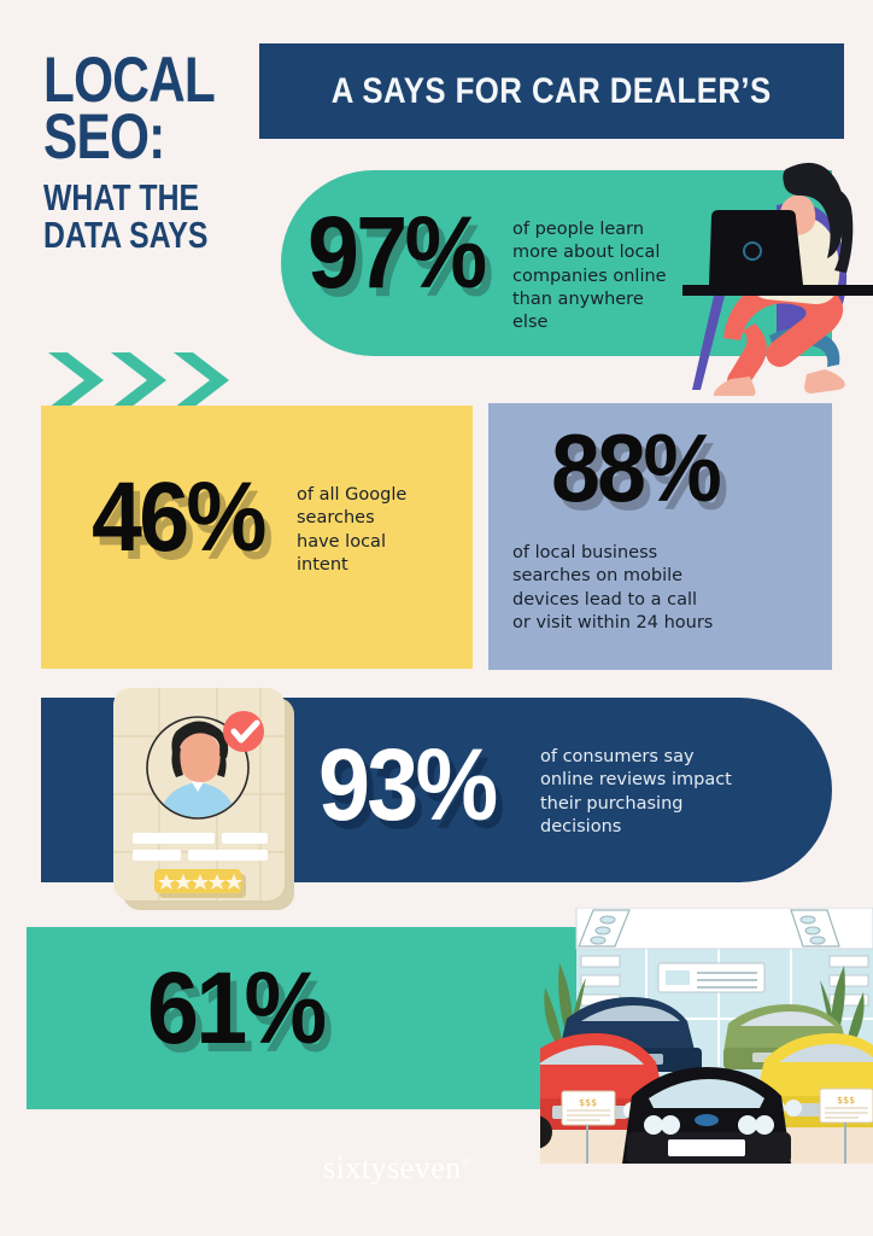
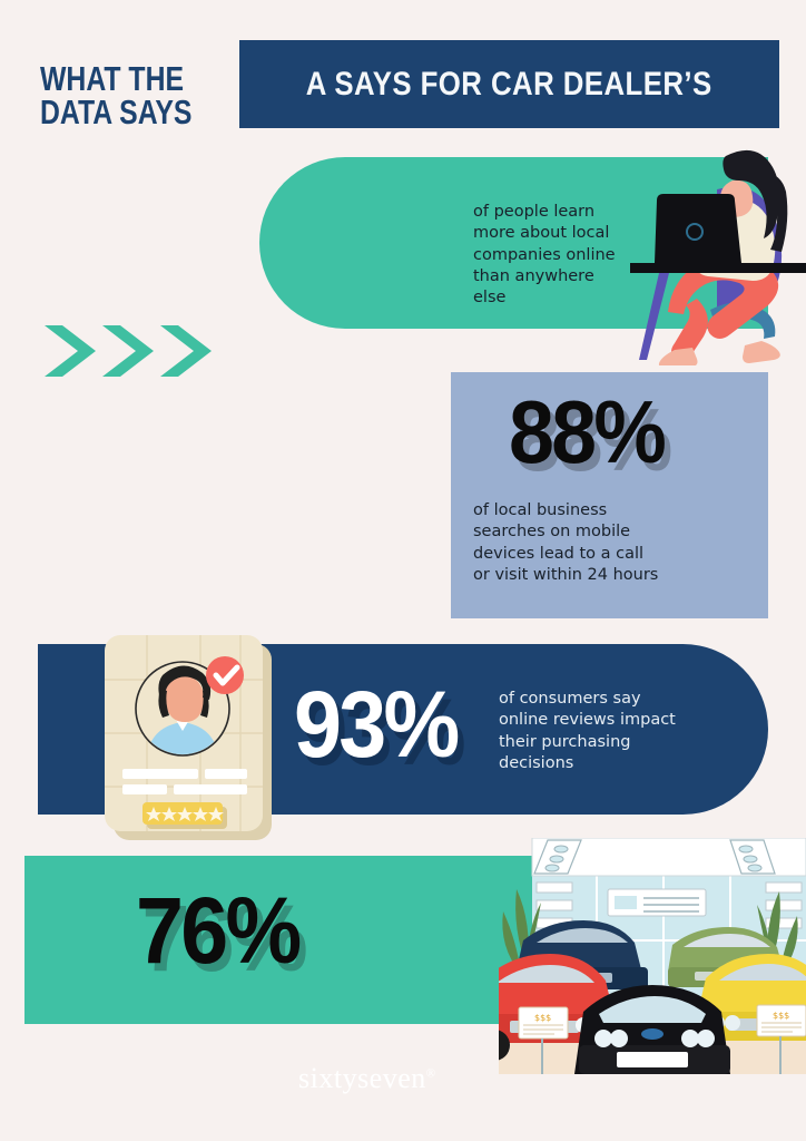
- LOCAL
- SEO:
  WHAT THE
  DATA SAYS
  A SAYS FOR CAR DEALER’S
- 97%
  of people learn
  more about local
  companies online
  than anywhere
  else
- 46%
- of all Google
- searches
- have local
- intent
  88%
  of local business
  searches on mobile
  devices lead to a call
  or visit within 24 hours
  93%
  of consumers say
  online reviews impact
  their purchasing
  decisions
- 61%
+ 76%
  $$$
  $$$
